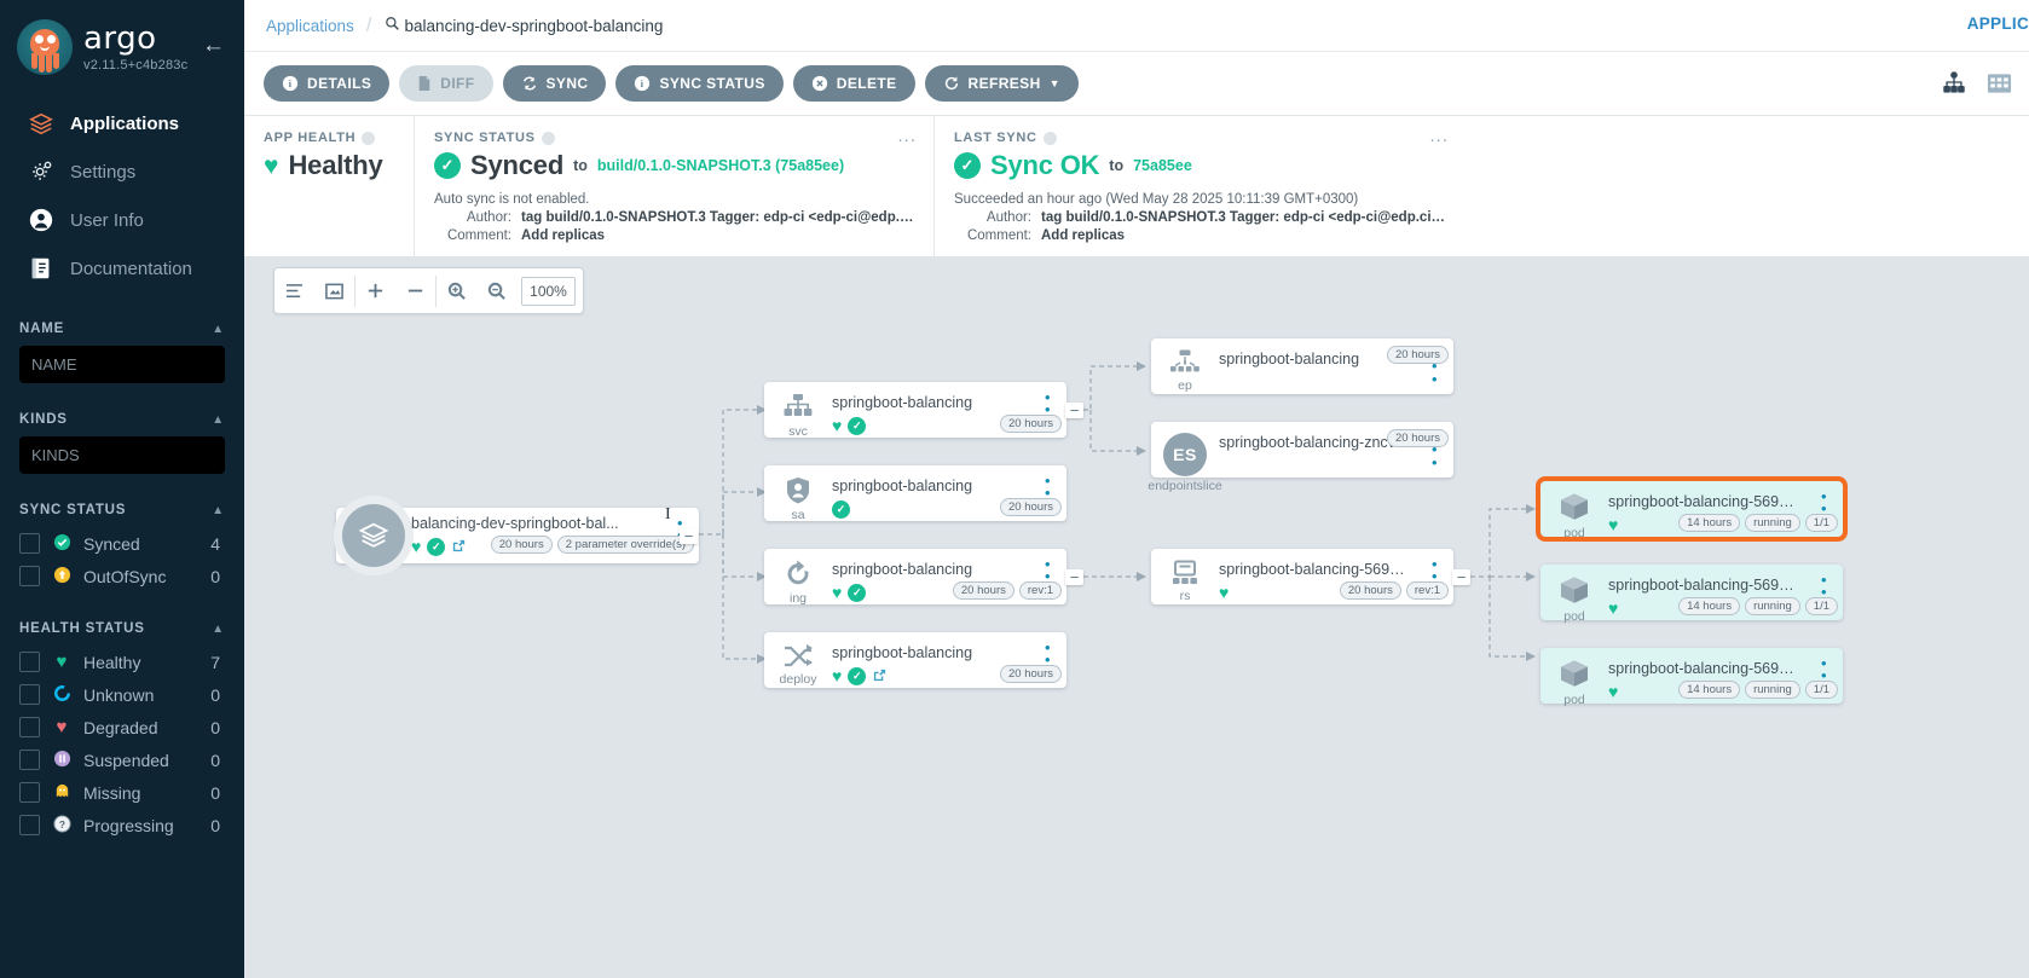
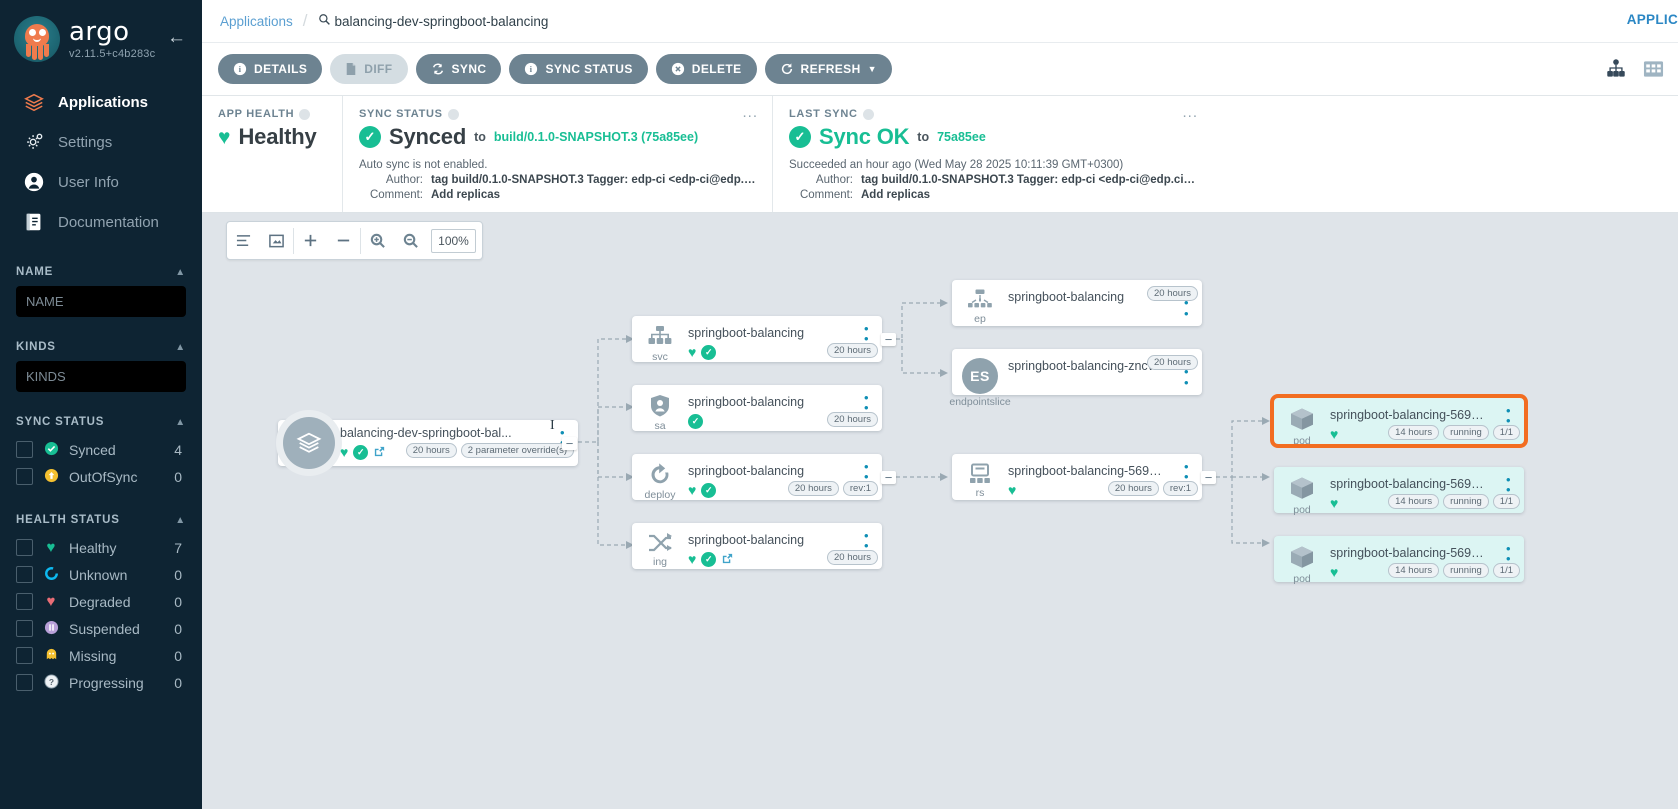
  argo
  v2.11.5+c4b283c
  ←
  Applications
  Settings
  User Info
  Documentation
  NAME
  ▲
  NAME
  KINDS
  ▲
  KINDS
  SYNC STATUS
  ▲
  Synced
  4
  OutOfSync
  0
  HEALTH STATUS
  ▲
  ♥
  Healthy
  7
  Unknown
  0
  ♥
  Degraded
  0
  Suspended
  0
  Missing
  0
  ?
  Progressing
  0
  Applications
  /
  balancing-dev-springboot-balancing
  APPLIC
  i
  DETAILS
  DIFF
  SYNC
  i
  SYNC STATUS
  DELETE
  REFRESH
  ▼
  APP HEALTH
  ♥
  Healthy
  ...
  SYNC STATUS
  ✓
  Synced
  to
  build/0.1.0-SNAPSHOT.3 (75a85ee)
  Auto sync is not enabled.
  Author:
  tag build/0.1.0-SNAPSHOT.3 Tagger: edp-ci <edp-ci@edp.ci-
  Comment:
  Add replicas
  ...
  LAST SYNC
  ✓
  Sync OK
  to
  75a85ee
  Succeeded an hour ago (Wed May 28 2025 10:11:39 GMT+0300)
  Author:
  tag build/0.1.0-SNAPSHOT.3 Tagger: edp-ci <edp-ci@edp.ci-u
  Comment:
  Add replicas
  100%
  balancing-dev-springboot-bal...
  ♥
  ✓
  •
  20 hours
  2 parameter override(s)
  −
  I
  svc
  springboot-balancing
  ♥
  ✓
  •
  •
  20 hours
  −
  sa
  springboot-balancing
  ✓
  •
  •
  20 hours
- ing
+ deploy
  springboot-balancing
  ♥
  ✓
  •
  •
  20 hours
  rev:1
  −
- deploy
+ ing
  springboot-balancing
  ♥
  ✓
  •
  •
  20 hours
  ep
  springboot-balancing
  •
  •
  20 hours
  ES
  endpointslice
  springboot-balancing-znc
  •
  •
  20 hours
  rs
  springboot-balancing-569d8
  ♥
  •
  •
  20 hours
  rev:1
  −
  pod
  springboot-balancing-569d8
  ♥
  •
  •
  14 hours
  running
  1/1
  pod
  springboot-balancing-569d8
  ♥
  •
  •
  14 hours
  running
  1/1
  pod
  springboot-balancing-569d8
  ♥
  •
  •
  14 hours
  running
  1/1
